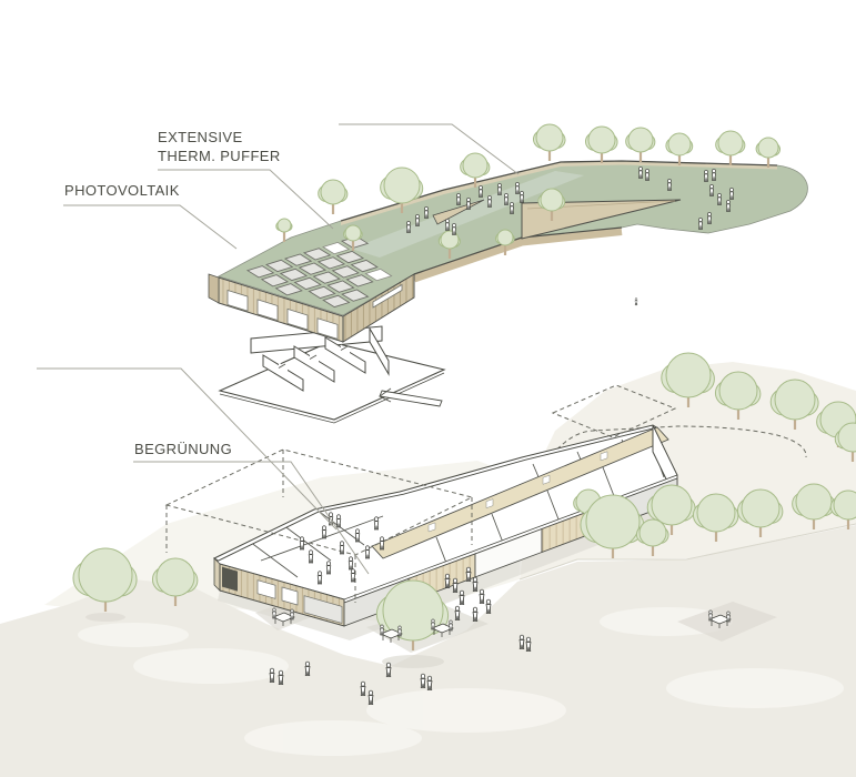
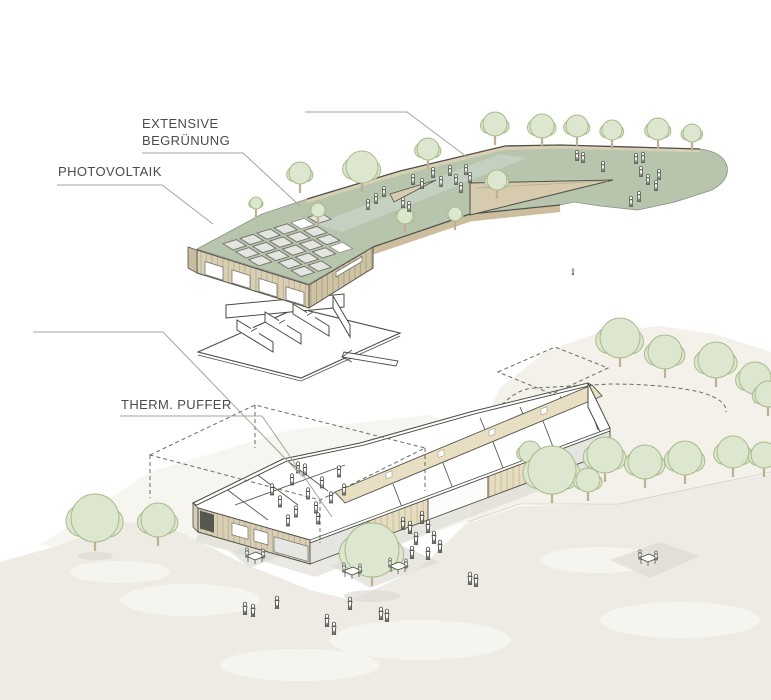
  EXTENSIVE
- THERM. PUFFER
+ BEGRÜNUNG
  PHOTOVOLTAIK
- BEGRÜNUNG
+ THERM. PUFFER
